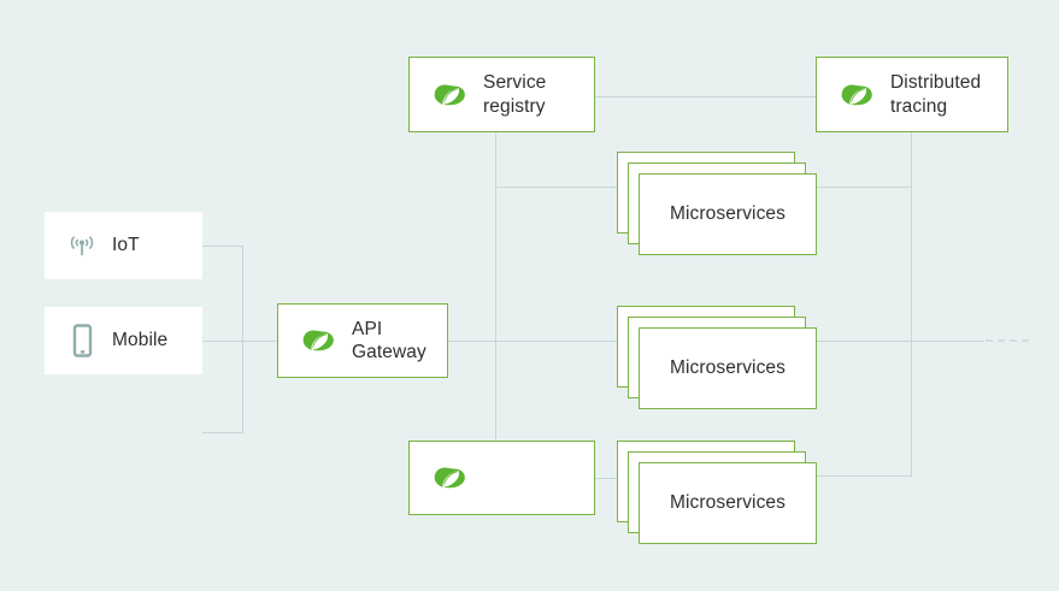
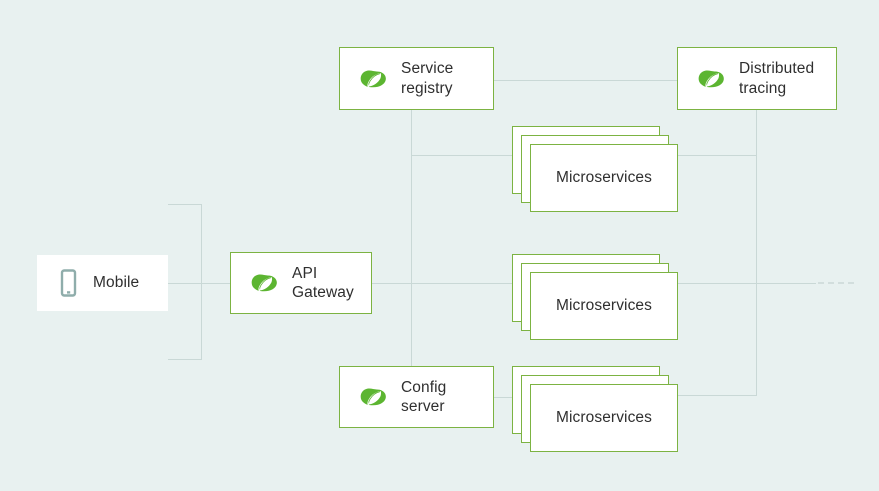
- IoT
  Mobile
  API
  Gateway
  Service
  registry
  Distributed
  tracing
+ Config
+ server
  Microservices
  Microservices
  Microservices
